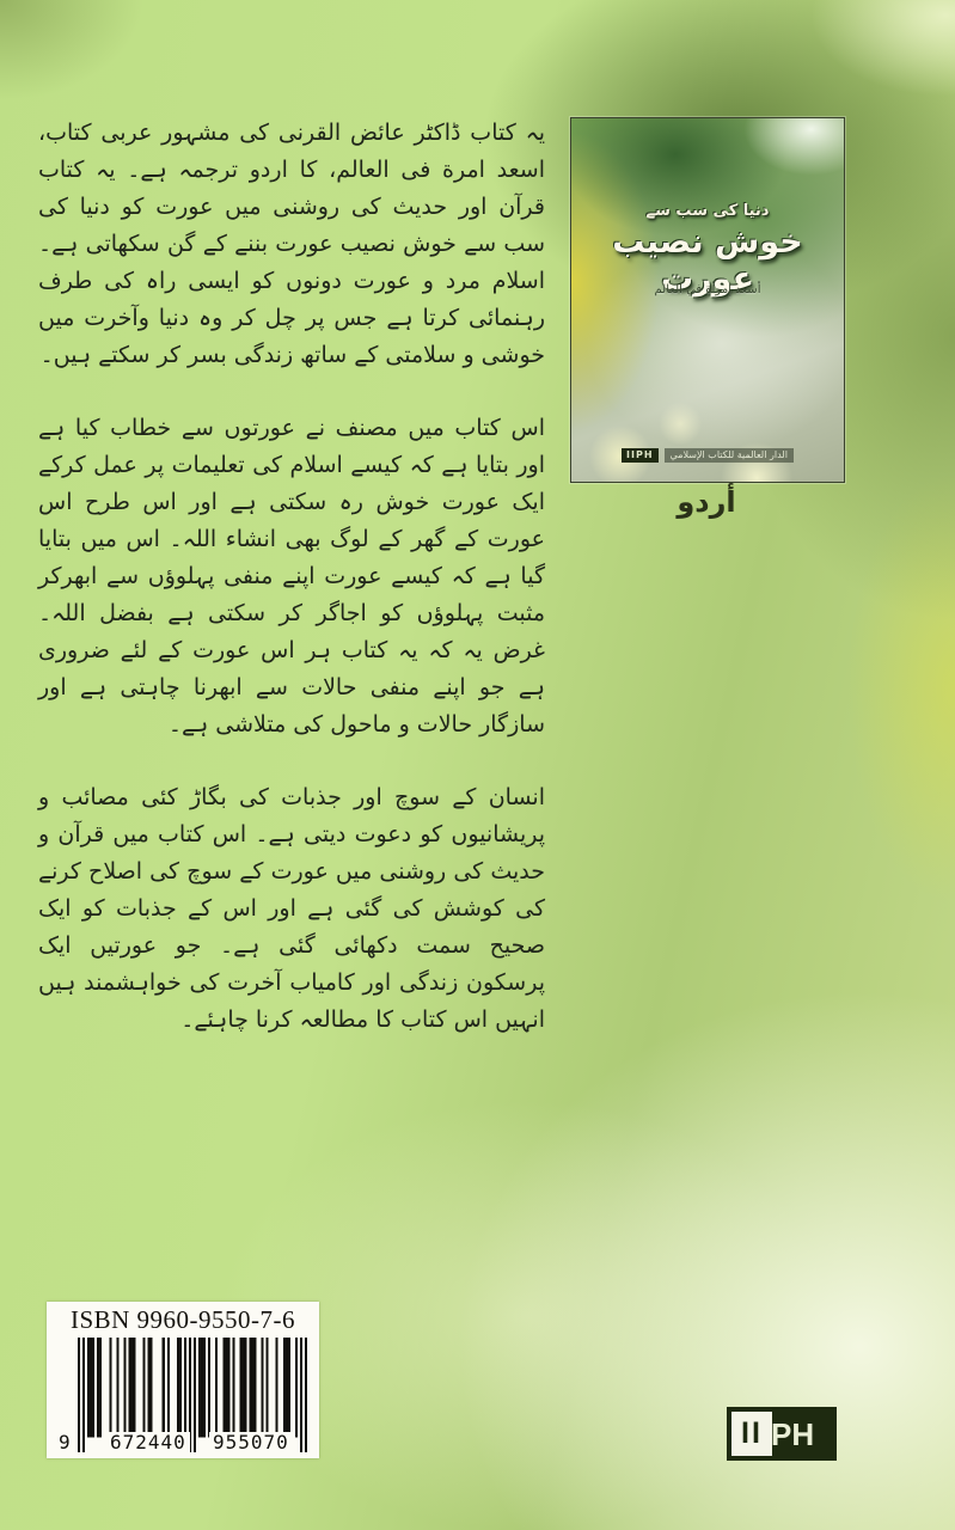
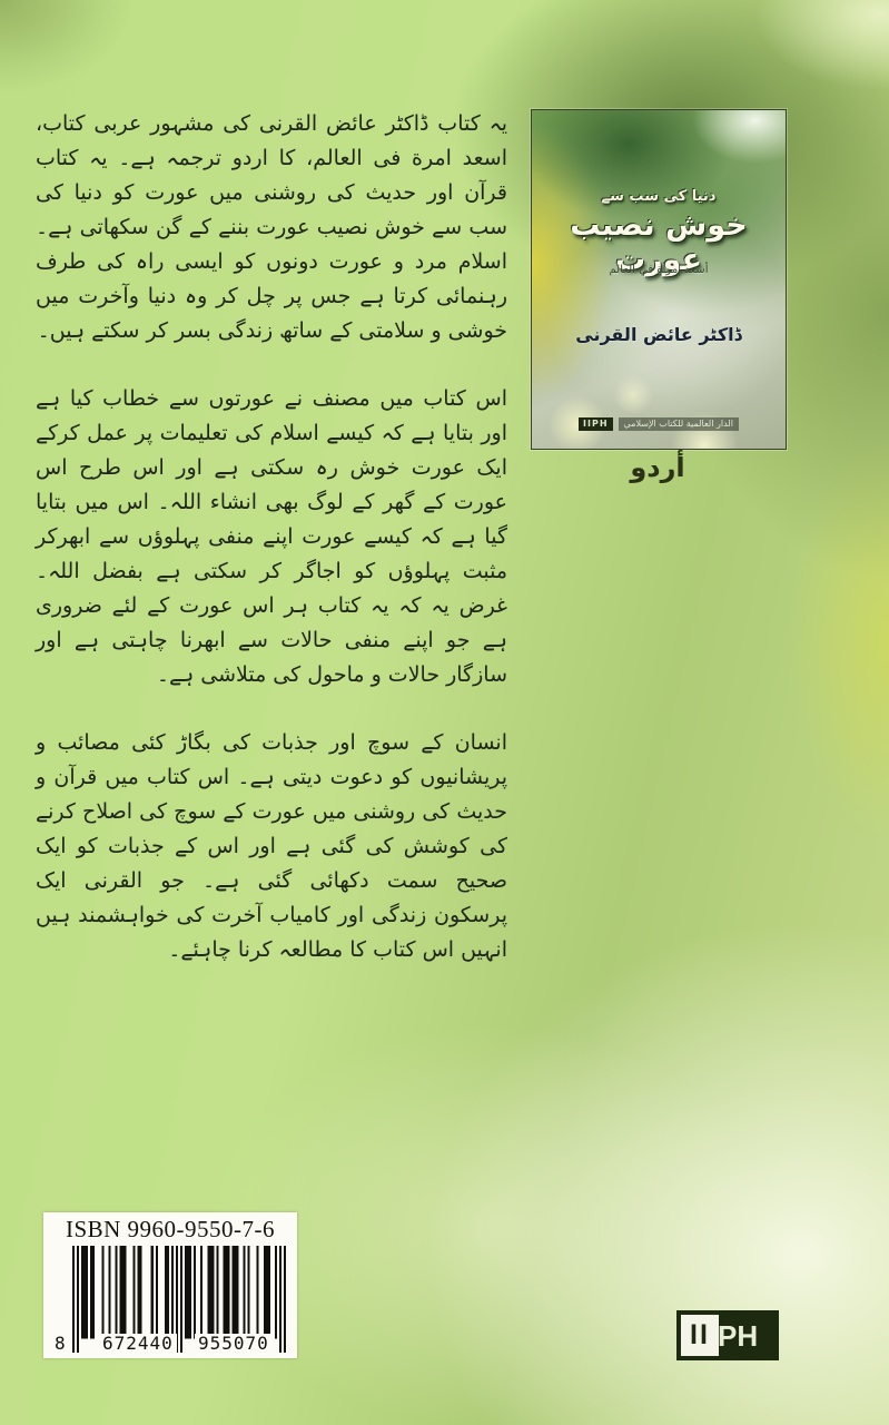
  یہ کتاب ڈاکٹر عائض القرنی کی مشہور عربی کتاب، اسعد امرة فی العالم، کا اردو ترجمہ ہے۔ یہ کتاب قرآن اور حدیث کی روشنی میں عورت کو دنیا کی سب سے خوش نصیب عورت بننے کے گن سکھاتی ہے۔ اسلام مرد و عورت دونوں کو ایسی راہ کی طرف رہنمائی کرتا ہے جس پر چل کر وہ دنیا وآخرت میں خوشی و سلامتی کے ساتھ زندگی بسر کر سکتے ہیں۔
  اس کتاب میں مصنف نے عورتوں سے خطاب کیا ہے اور بتایا ہے کہ کیسے اسلام کی تعلیمات پر عمل کرکے ایک عورت خوش رہ سکتی ہے اور اس طرح اس عورت کے گھر کے لوگ بھی انشاء اللہ۔ اس میں بتایا گیا ہے کہ کیسے عورت اپنے منفی پہلوؤں سے ابھرکر مثبت پہلوؤں کو اجاگر کر سکتی ہے بفضل اللہ۔ غرض یہ کہ یہ کتاب ہر اس عورت کے لئے ضروری ہے جو اپنے منفی حالات سے ابھرنا چاہتی ہے اور سازگار حالات و ماحول کی متلاشی ہے۔
- انسان کے سوچ اور جذبات کی بگاڑ کئی مصائب و پریشانیوں کو دعوت دیتی ہے۔ اس کتاب میں قرآن و حدیث کی روشنی میں عورت کے سوچ کی اصلاح کرنے کی کوشش کی گئی ہے اور اس کے جذبات کو ایک صحیح سمت دکھائی گئی ہے۔ جو عورتیں ایک پرسکون زندگی اور کامیاب آخرت کی خواہشمند ہیں انہیں اس کتاب کا مطالعہ کرنا چاہئے۔
+ انسان کے سوچ اور جذبات کی بگاڑ کئی مصائب و پریشانیوں کو دعوت دیتی ہے۔ اس کتاب میں قرآن و حدیث کی روشنی میں عورت کے سوچ کی اصلاح کرنے کی کوشش کی گئی ہے اور اس کے جذبات کو ایک صحیح سمت دکھائی گئی ہے۔ جو القرنی ایک پرسکون زندگی اور کامیاب آخرت کی خواہشمند ہیں انہیں اس کتاب کا مطالعہ کرنا چاہئے۔
  دنیا کی سب سے
  خوش نصیب عورت
  أسعد إمرأة في العالم
+ ڈاکٹر عائض القرنی
  IIPH
  الدار العالمية للكتاب الإسلامي
  أردو
  ISBN 9960-9550-7-6
- 9
+ 8
  672440
  955070
  II
  PH
